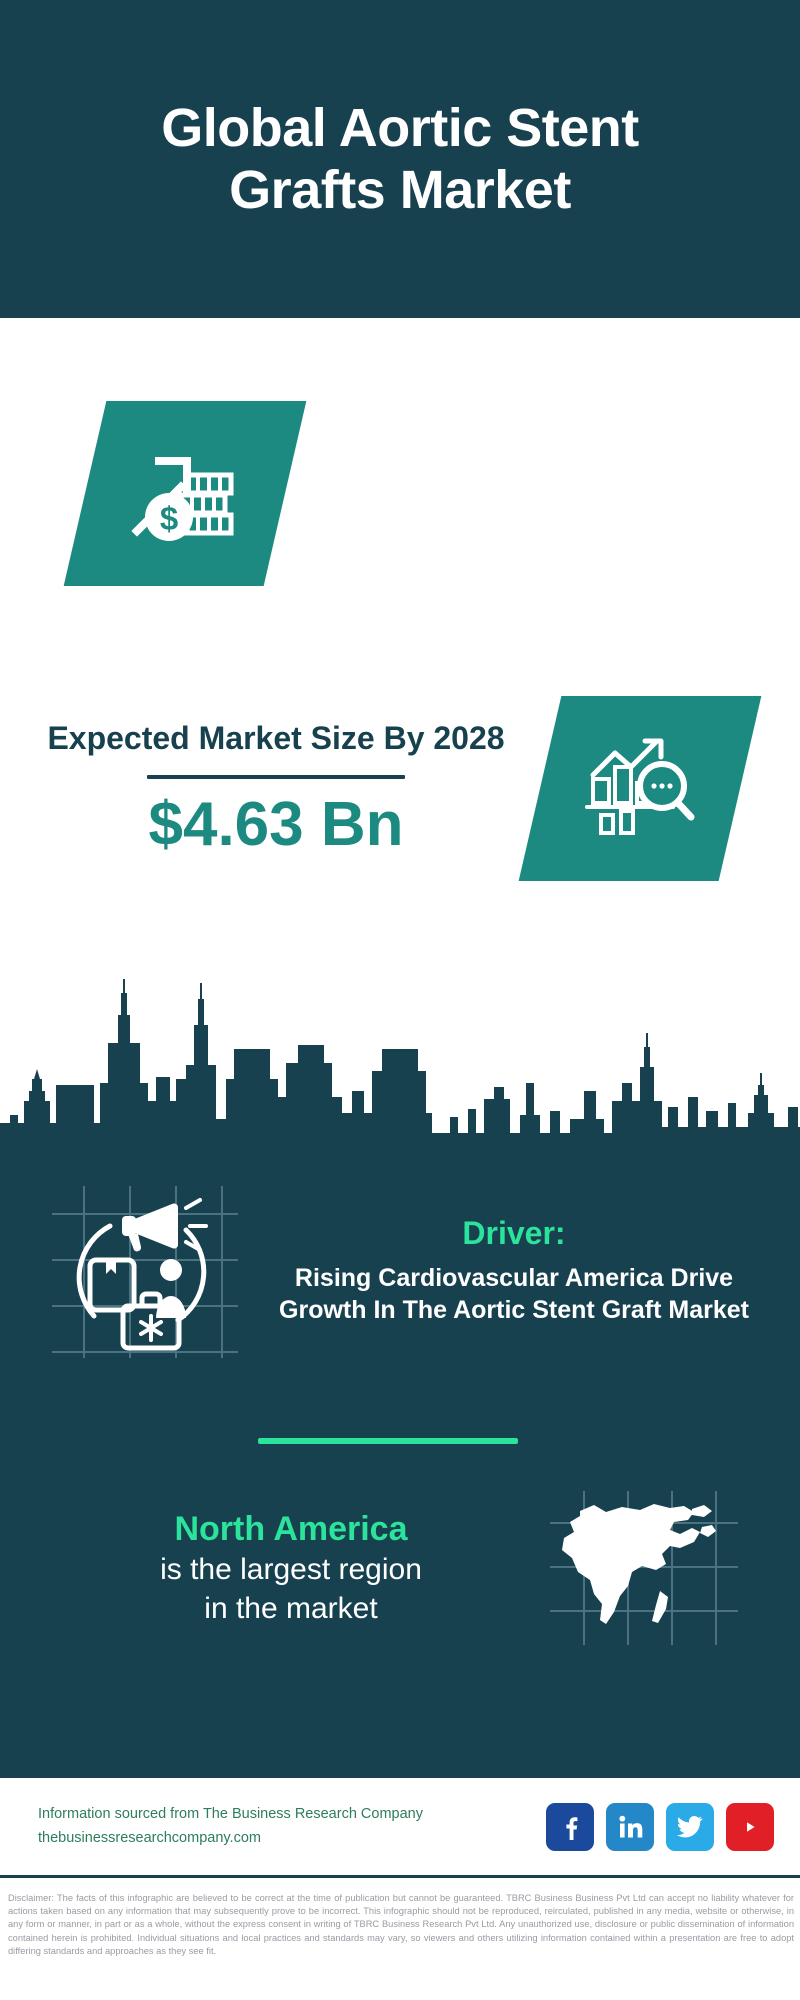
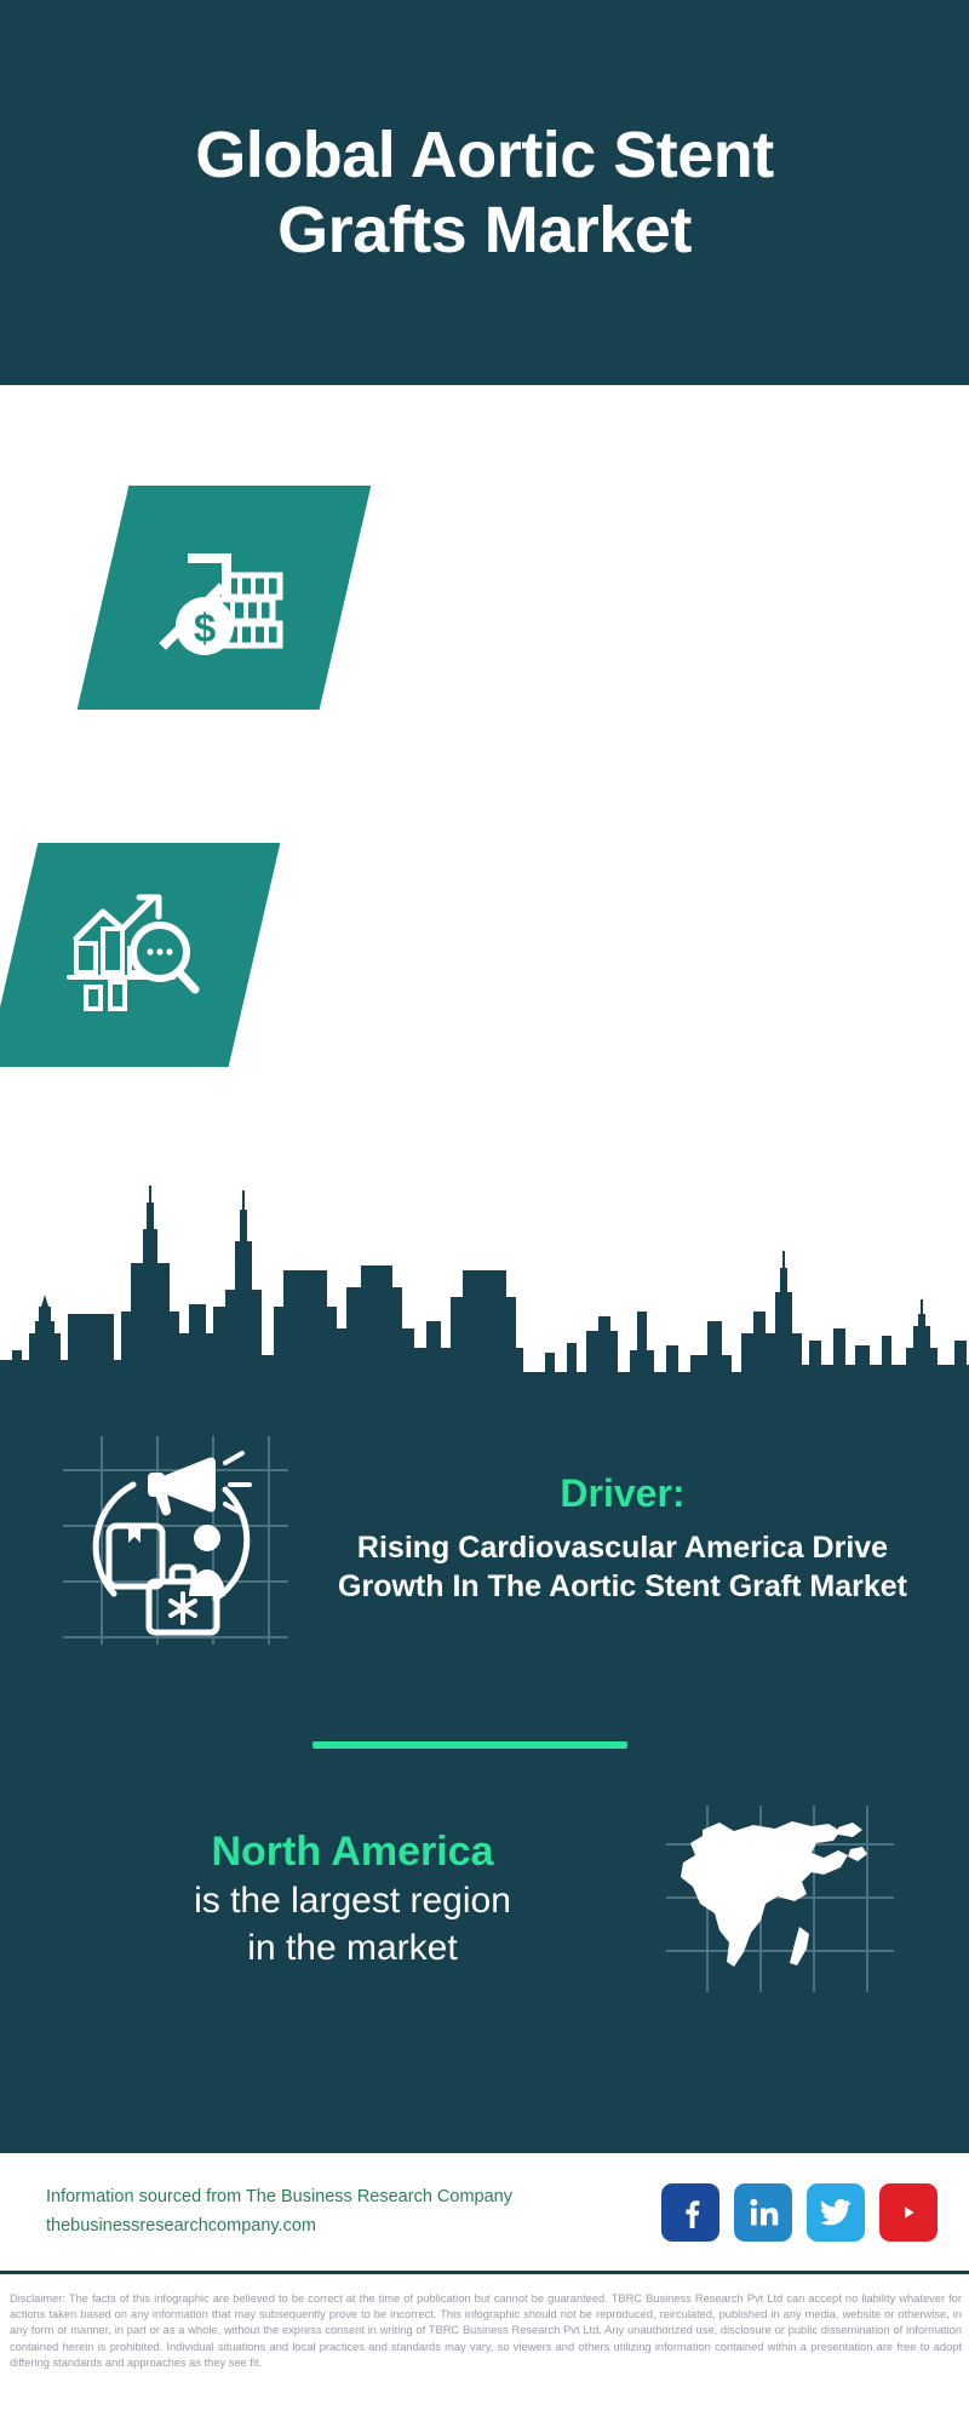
  Global Aortic Stent Grafts Market
- Expected Market Size By 2028
- $4.63 Bn
  Driver:
  Rising Cardiovascular America Drive Growth In The Aortic Stent Graft Market
  North America
  is the largest region
  in the market
  Information sourced from The Business Research Company
  thebusinessresearchcompany.com
- Disclaimer: The facts of this infographic are believed to be correct at the time of publication but cannot be guaranteed. TBRC Business Business Pvt Ltd can accept no liability whatever for actions taken based on any information that may subsequently prove to be incorrect. This infographic should not be reproduced, reirculated, published in any media, website or otherwise, in any form or manner, in part or as a whole, without the express consent in writing of TBRC Business Research Pvt Ltd. Any unauthorized use, disclosure or public dissemination of information contained herein is prohibited. Individual situations and local practices and standards may vary, so viewers and others utilizing information contained within a presentation are free to adopt differing standards and approaches as they see fit.
+ Disclaimer: The facts of this infographic are believed to be correct at the time of publication but cannot be guaranteed. TBRC Business Research Pvt Ltd can accept no liability whatever for actions taken based on any information that may subsequently prove to be incorrect. This infographic should not be reproduced, reirculated, published in any media, website or otherwise, in any form or manner, in part or as a whole, without the express consent in writing of TBRC Business Research Pvt Ltd. Any unauthorized use, disclosure or public dissemination of information contained herein is prohibited. Individual situations and local practices and standards may vary, so viewers and others utilizing information contained within a presentation are free to adopt differing standards and approaches as they see fit.
